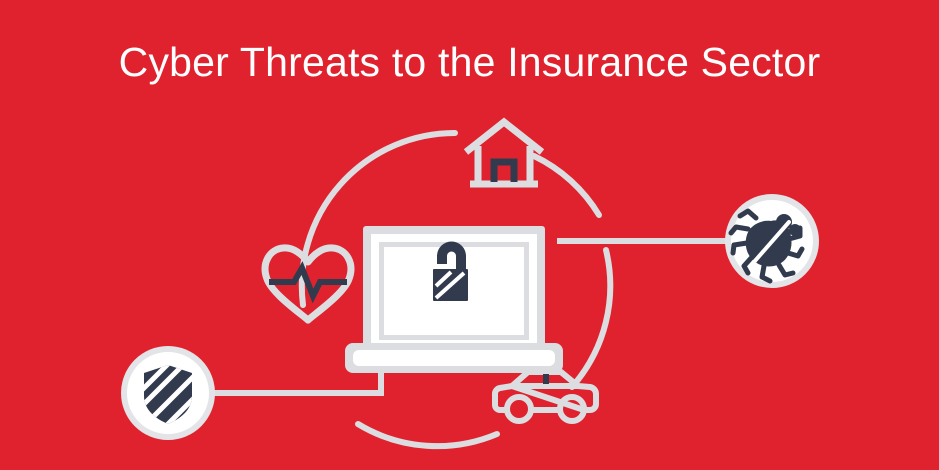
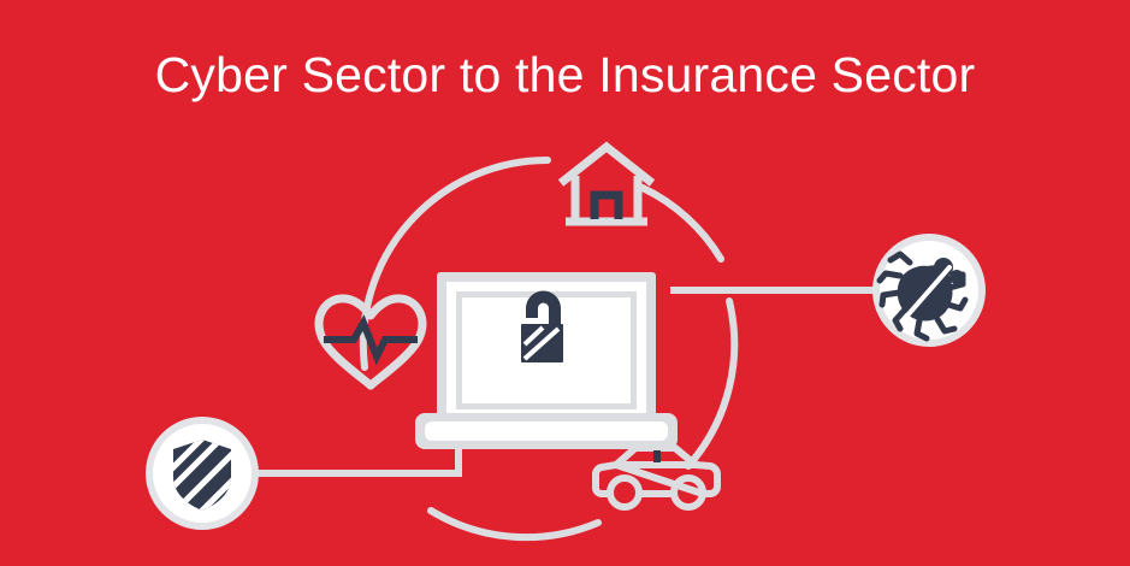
- Cyber Threats to the Insurance Sector
+ Cyber Sector to the Insurance Sector
